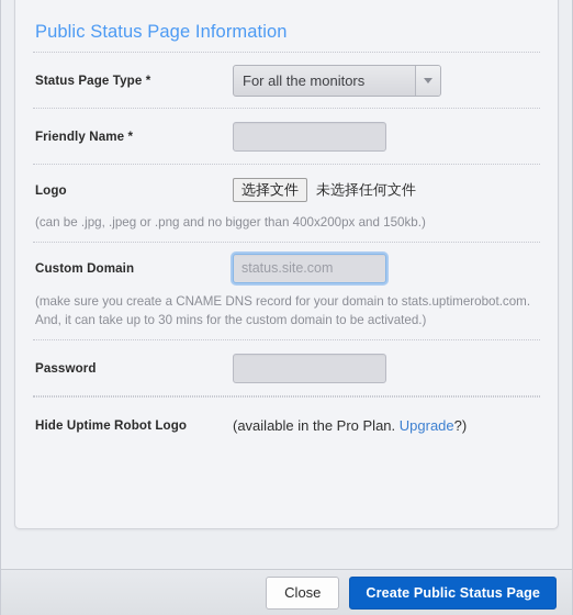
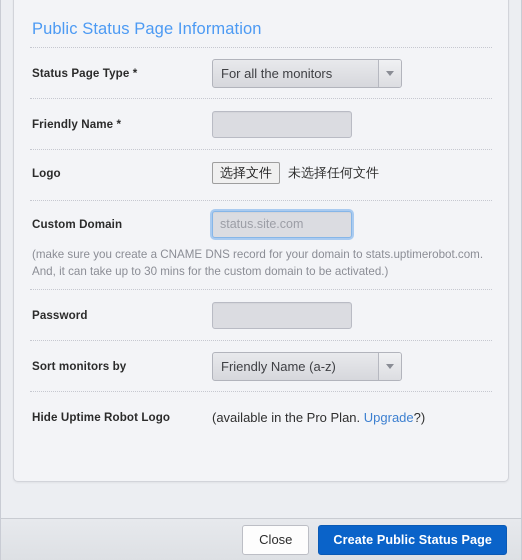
  Public Status Page Information
  Status Page Type *
  For all the monitors
  Friendly Name *
  Logo
  选择文件
  未选择任何文件
- (can be .jpg, .jpeg or .png and no bigger than 400x200px and 150kb.)
  Custom Domain
  status.site.com
  (make sure you create a CNAME DNS record for your domain to stats.uptimerobot.com. And, it can take up to 30 mins for the custom domain to be activated.)
  Password
+ Sort monitors by
+ Friendly Name (a-z)
  Hide Uptime Robot Logo
  (available in the Pro Plan. Upgrade?)
  Close
  Create Public Status Page
